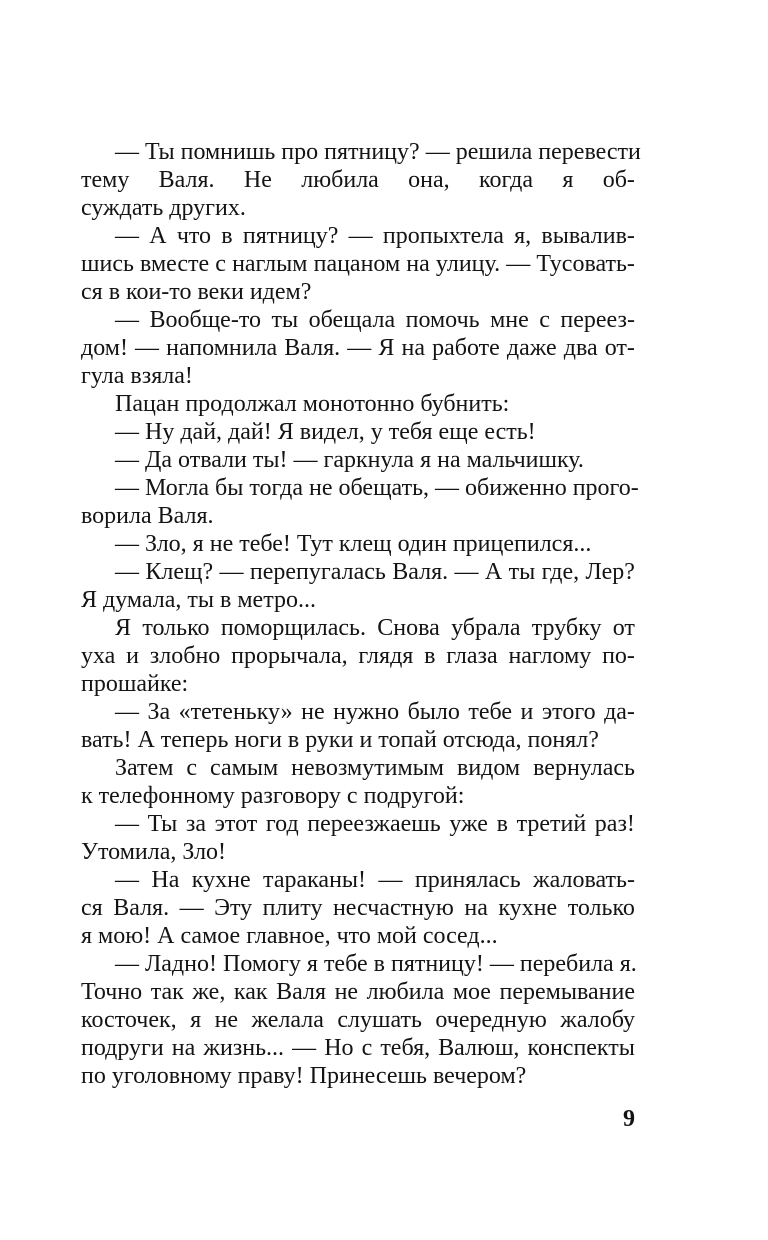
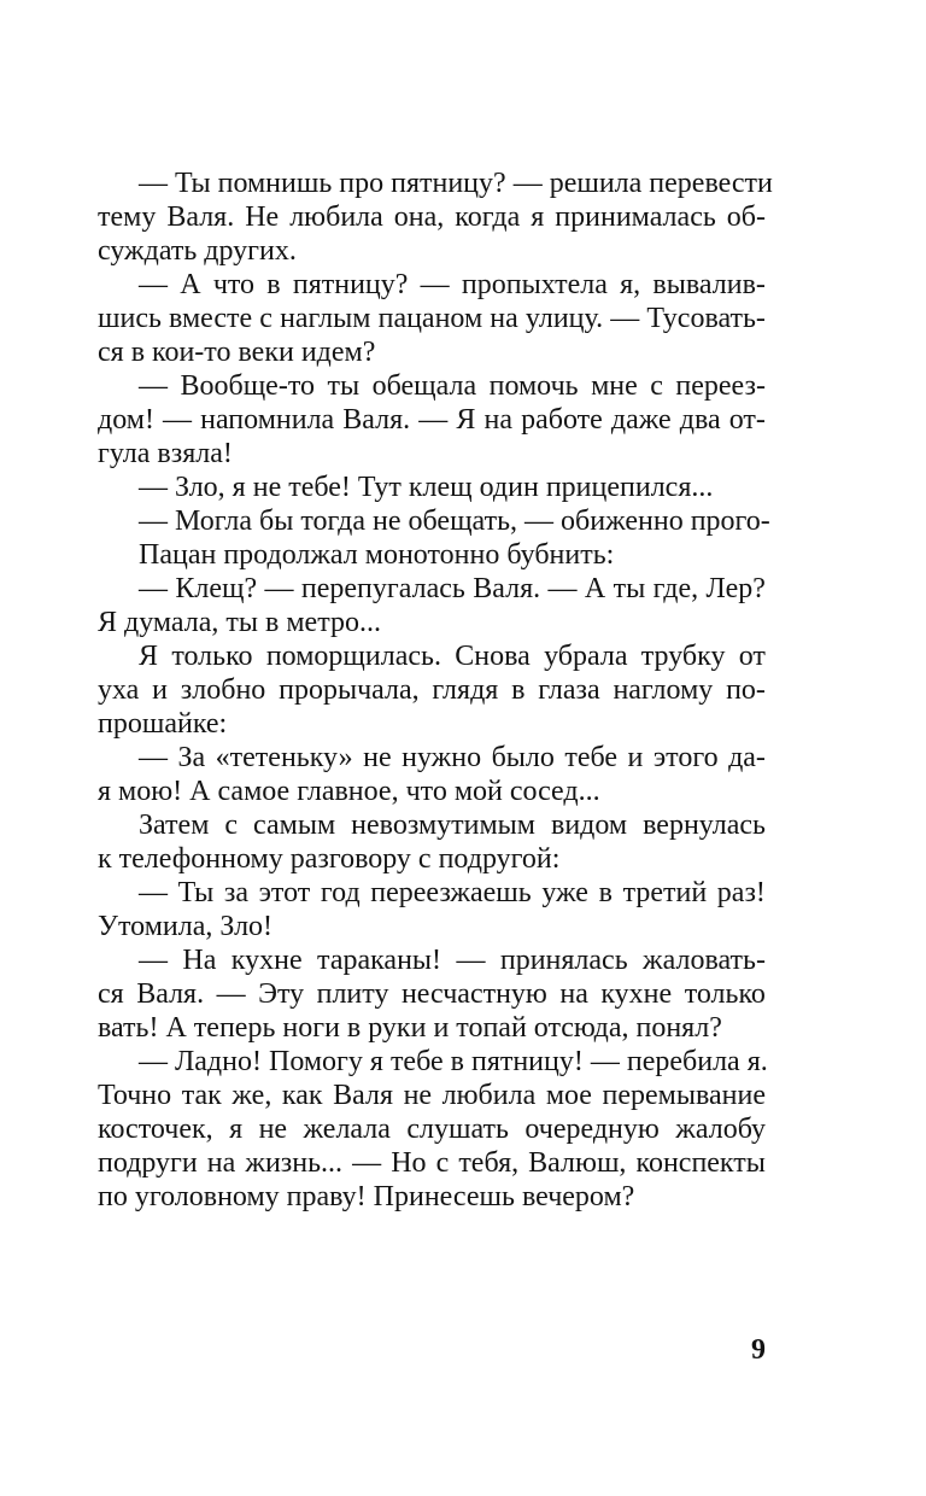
  —
  Ты
  помнишь
  про
  пятницу?
  —
  решила
  перевести
  тему
  Валя.
  Не
  любила
  она,
  когда
  я
+ принималась
  об-
  суждать других.
  —
  А
  что
  в
  пятницу?
  —
  пропыхтела
  я,
  вывалив-
  шись
  вместе
  с
  наглым
  пацаном
  на
  улицу.
  —
  Тусовать-
  ся в кои-то веки идем?
  —
  Вообще-то
  ты
  обещала
  помочь
  мне
  с
  переез-
  дом!
  —
  напомнила
  Валя.
  —
  Я
  на
  работе
  даже
  два
  от-
  гула взяла!
- Пацан продолжал монотонно бубнить:
+ — Зло, я не тебе! Тут клещ один прицепился...
- — Ну дай, дай! Я видел, у тебя еще есть!
- — Да отвали ты! — гаркнула я на мальчишку.
  —
  Могла
  бы
  тогда
  не
  обещать,
  —
  обиженно
  прого-
- ворила Валя.
- — Зло, я не тебе! Тут клещ один прицепился...
+ Пацан продолжал монотонно бубнить:
  —
  Клещ?
  —
  перепугалась
  Валя.
  —
  А
  ты
  где,
  Лер?
  Я думала, ты в метро...
  Я
  только
  поморщилась.
  Снова
  убрала
  трубку
  от
  уха
  и
  злобно
  прорычала,
  глядя
  в
  глаза
  наглому
  по-
  прошайке:
  —
  За
  «тетеньку»
  не
  нужно
  было
  тебе
  и
  этого
  да-
- вать! А теперь ноги в руки и топай отсюда, понял?
+ я мою! А самое главное, что мой сосед...
  Затем
  с
  самым
  невозмутимым
  видом
  вернулась
  к телефонному разговору с подругой:
  —
  Ты
  за
  этот
  год
  переезжаешь
  уже
  в
  третий
  раз!
  Утомила, Зло!
  —
  На
  кухне
  тараканы!
  —
  принялась
  жаловать-
  ся
  Валя.
  —
  Эту
  плиту
  несчастную
  на
  кухне
  только
- я мою! А самое главное, что мой сосед...
+ вать! А теперь ноги в руки и топай отсюда, понял?
  —
  Ладно!
  Помогу
  я
  тебе
  в
  пятницу!
  —
  перебила
  я.
  Точно
  так
  же,
  как
  Валя
  не
  любила
  мое
  перемывание
  косточек,
  я
  не
  желала
  слушать
  очередную
  жалобу
  подруги
  на
  жизнь...
  —
  Но
  с
  тебя,
  Валюш,
  конспекты
  по уголовному праву! Принесешь вечером?
  9
